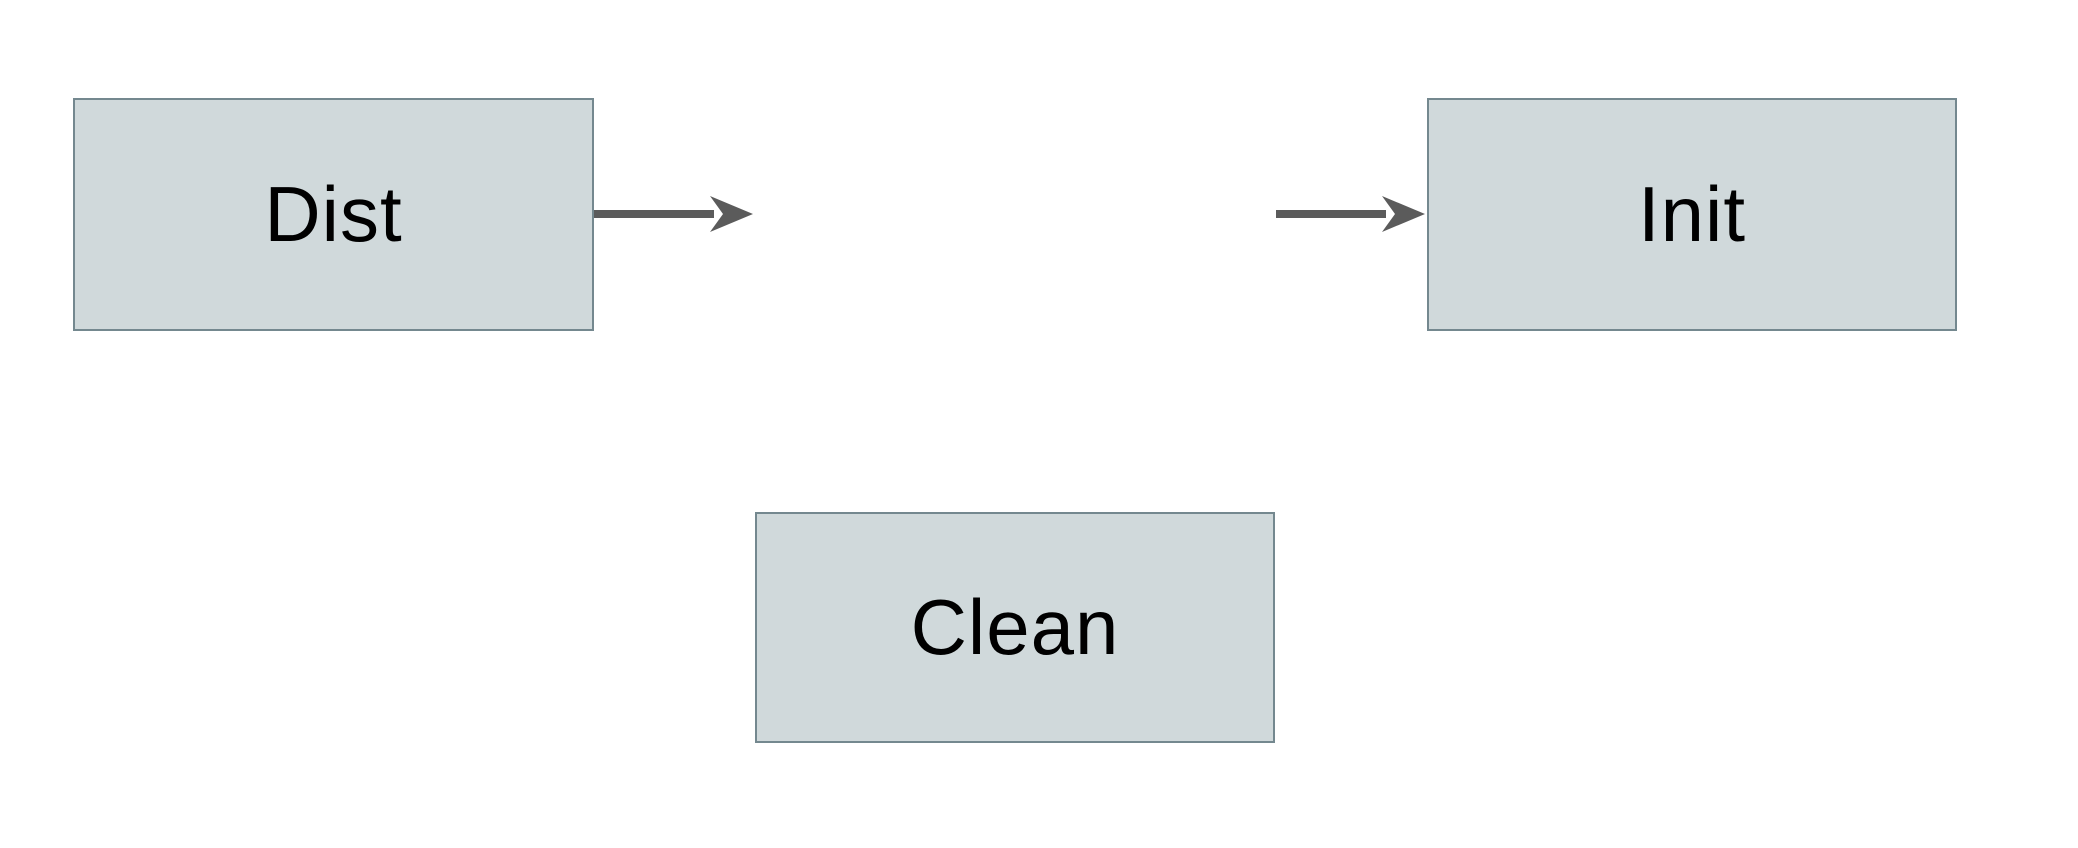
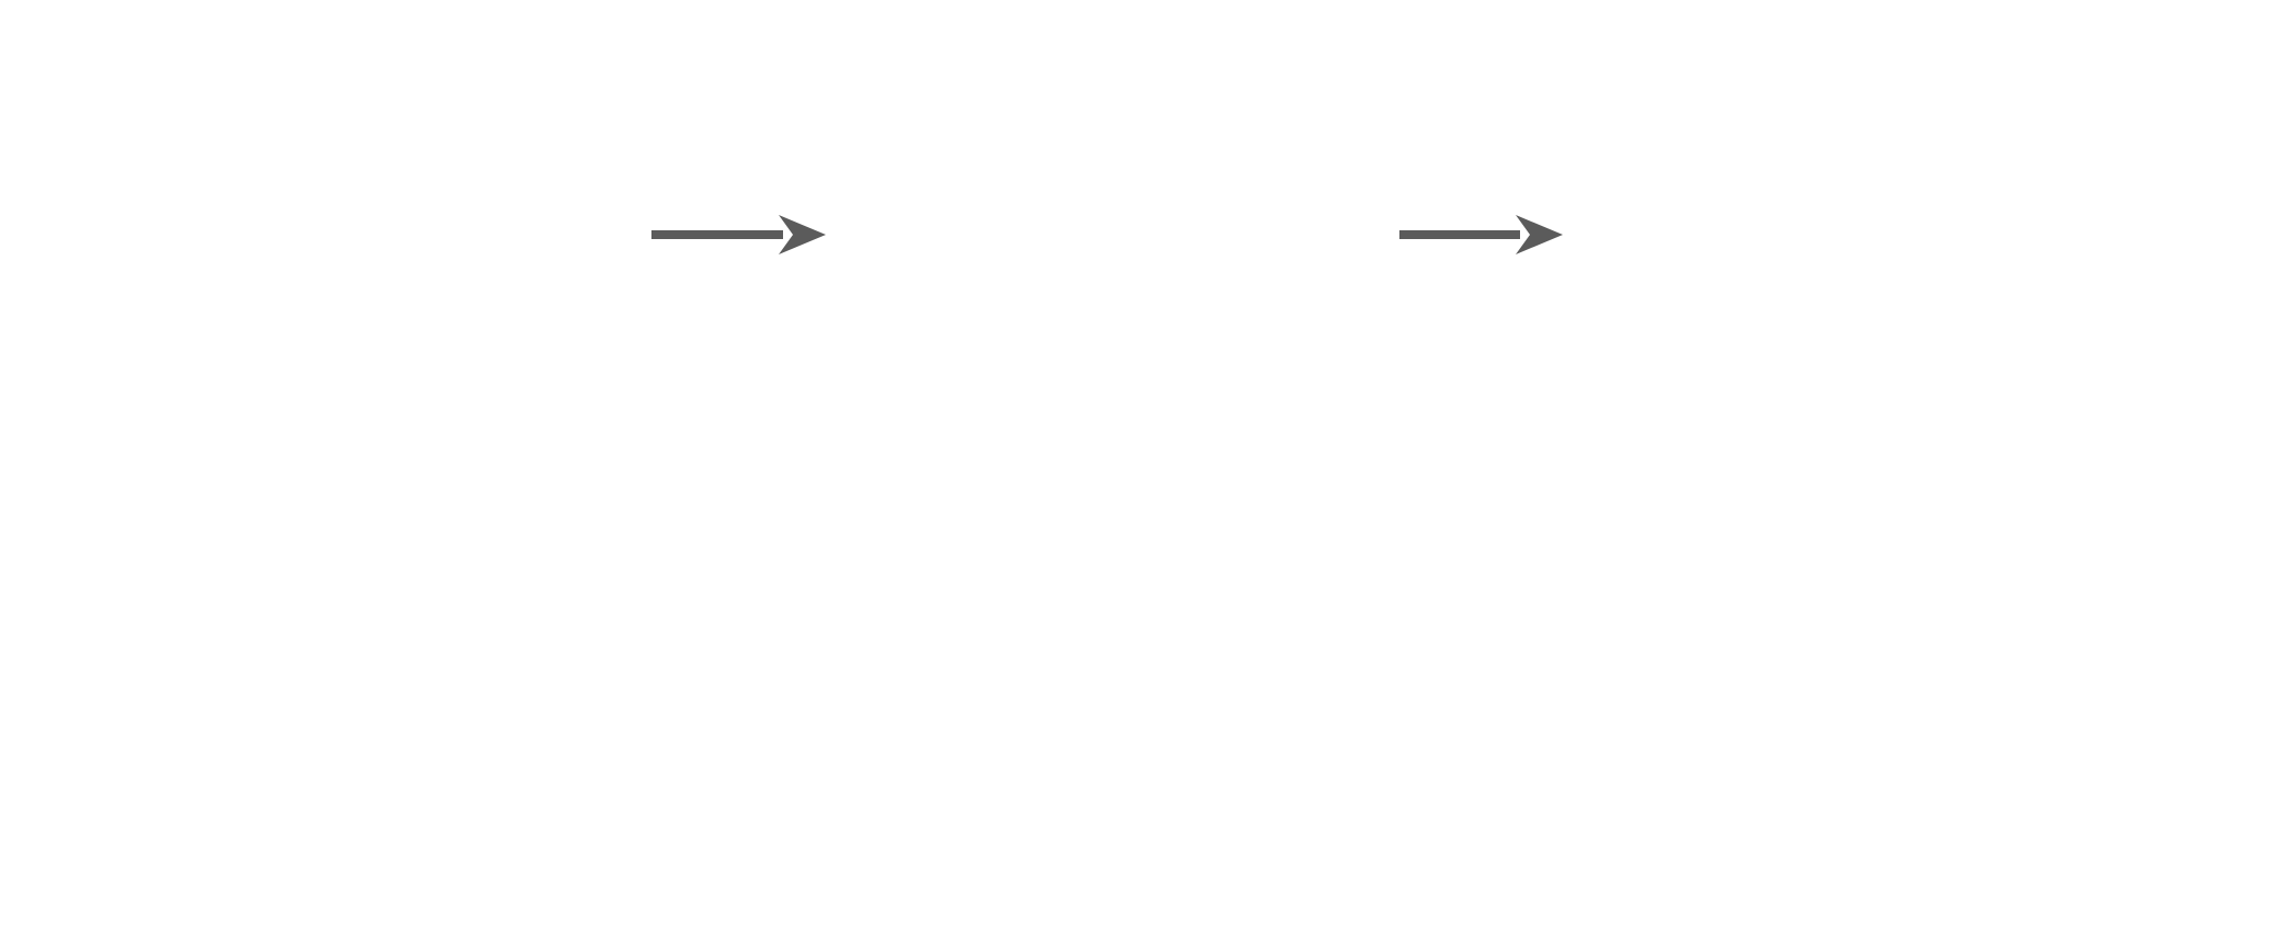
- Dist
- Init
- Clean
